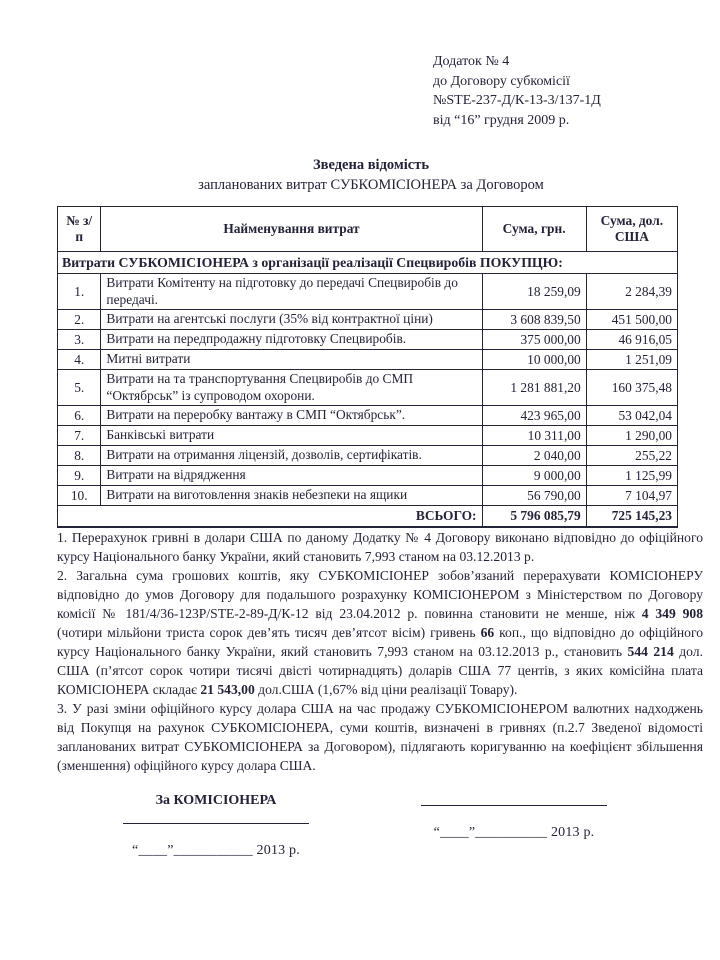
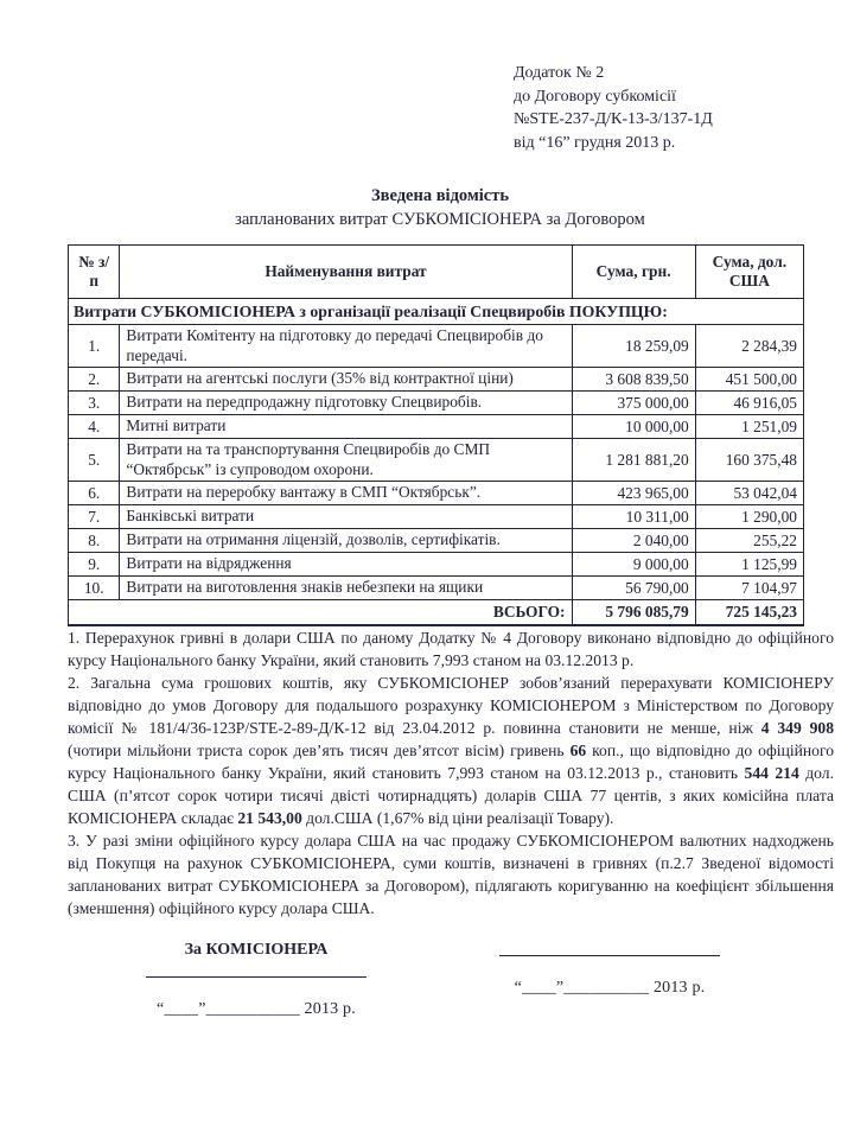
- Додаток № 4
+ Додаток № 2
  до Договору субкомісії
  №STE-237-Д/К-13-3/137-1Д
- від “16” грудня 2009 р.
+ від “16” грудня 2013 р.
  Зведена відомість
  запланованих витрат СУБКОМІСІОНЕРА за Договором
  № з/п	Найменування витрат	Сума, грн.	Сума, дол. США
  Витрати СУБКОМІСІОНЕРА з організації реалізації Спецвиробів ПОКУПЦЮ:
  1.	Витрати Комітенту на підготовку до передачі Спецвиробів до передачі.	18 259,09	2 284,39
  2.	Витрати на агентські послуги (35% від контрактної ціни)	3 608 839,50	451 500,00
  3.	Витрати на передпродажну підготовку Спецвиробів.	375 000,00	46 916,05
  4.	Митні витрати	10 000,00	1 251,09
  5.	Витрати на та транспортування Спецвиробів до СМП “Октябрськ” із супроводом охорони.	1 281 881,20	160 375,48
  6.	Витрати на переробку вантажу в СМП “Октябрськ”.	423 965,00	53 042,04
  7.	Банківські витрати	10 311,00	1 290,00
  8.	Витрати на отримання ліцензій, дозволів, сертифікатів.	2 040,00	255,22
  9.	Витрати на відрядження	9 000,00	1 125,99
  10.	Витрати на виготовлення знаків небезпеки на ящики	56 790,00	7 104,97
  ВСЬОГО:	5 796 085,79	725 145,23
  1. Перерахунок гривні в долари США по даному Додатку № 4 Договору виконано відповідно до офіційного курсу Національного банку України, який становить 7,993 станом на 03.12.2013 р.
  2. Загальна сума грошових коштів, яку СУБКОМІСІОНЕР зобов’язаний перерахувати КОМІСІОНЕРУ відповідно до умов Договору для подальшого розрахунку КОМІСІОНЕРОМ з Міністерством по Договору комісії № 181/4/36-123Р/STE-2-89-Д/К-12 від 23.04.2012 р. повинна становити не менше, ніж 4 349 908 (чотири мільйони триста сорок дев’ять тисяч дев’ятсот вісім) гривень 66 коп., що відповідно до офіційного курсу Національного банку України, який становить 7,993 станом на 03.12.2013 р., становить 544 214 дол. США (п’ятсот сорок чотири тисячі двісті чотирнадцять) доларів США 77 центів, з яких комісійна плата КОМІСІОНЕРА складає 21 543,00 дол.США (1,67% від ціни реалізації Товару).
  3. У разі зміни офіційного курсу долара США на час продажу СУБКОМІСІОНЕРОМ валютних надходжень від Покупця на рахунок СУБКОМІСІОНЕРА, суми коштів, визначені в гривнях (п.2.7 Зведеної відомості запланованих витрат СУБКОМІСІОНЕРА за Договором), підлягають коригуванню на коефіцієнт збільшення (зменшення) офіційного курсу долара США.
  За КОМІСІОНЕРА
  “____”___________ 2013 р.
  “____”__________ 2013 р.
